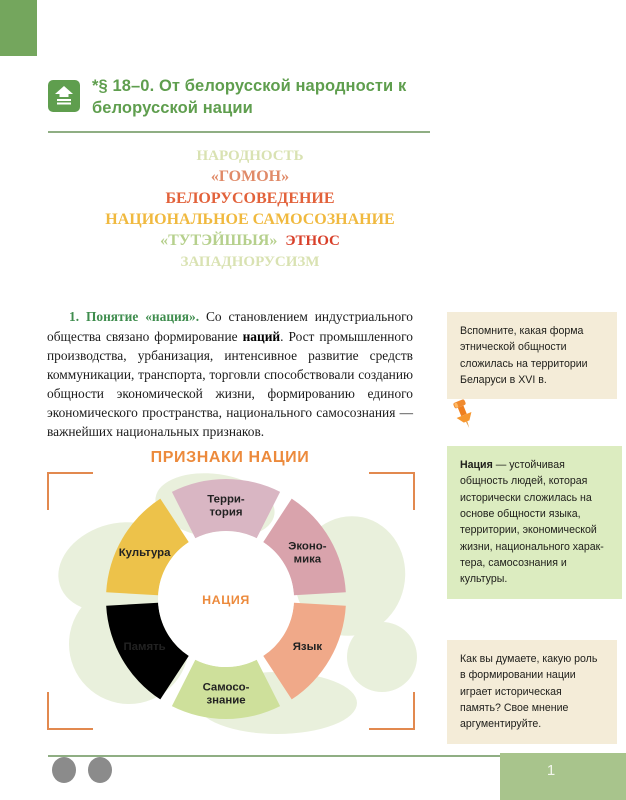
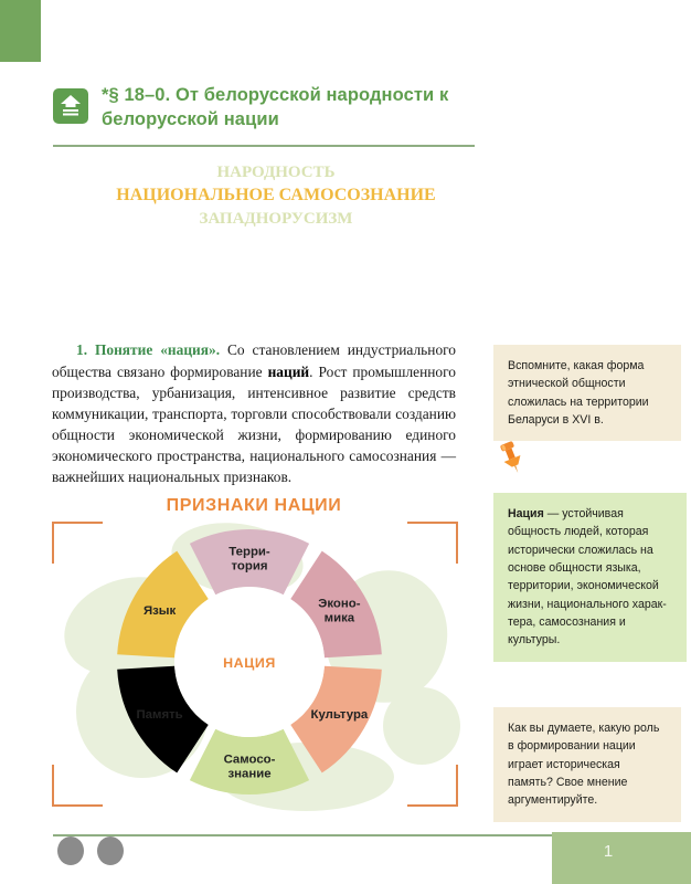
  *§ 18–0. От белорусской народности к белорусской нации
  НАРОДНОСТЬ
- «ГОМОН»
- БЕЛОРУСОВЕДЕНИЕ
  НАЦИОНАЛЬНОЕ САМОСОЗНАНИЕ
- «ТУТЭЙШЫЯ» ЭТНОС
  ЗАПАДНОРУСИЗМ
  1. Понятие «нация». Со становлением индустри­ального общества связано формирование наций. Рост промышленного производства, урбанизация, интен­сивное развитие средств коммуникации, транспорта, торговли способствовали созданию общности эконо­мической жизни, формированию единого экономиче­ского пространства, национального самосознания — важнейших национальных признаков.
  ПРИЗНАКИ НАЦИИ
- Культура
+ Язык
  Терри- тория
  Эконо- мика
- Язык
+ Культура
  Самосо- знание
  Память
  НАЦИЯ
  Вспомните, какая форма этнической общ­ности сложилась на территории Беларуси в XVI в.
  Нация — устойчивая общность людей, которая исторически сложилась на основе общности языка, территории, эко­номической жизни, национального харак­ера, самосознания и культуры.
  Как вы думаете, какую роль в формировании нации играет историче­ская память? Свое мнение аргументируйте.
  1
